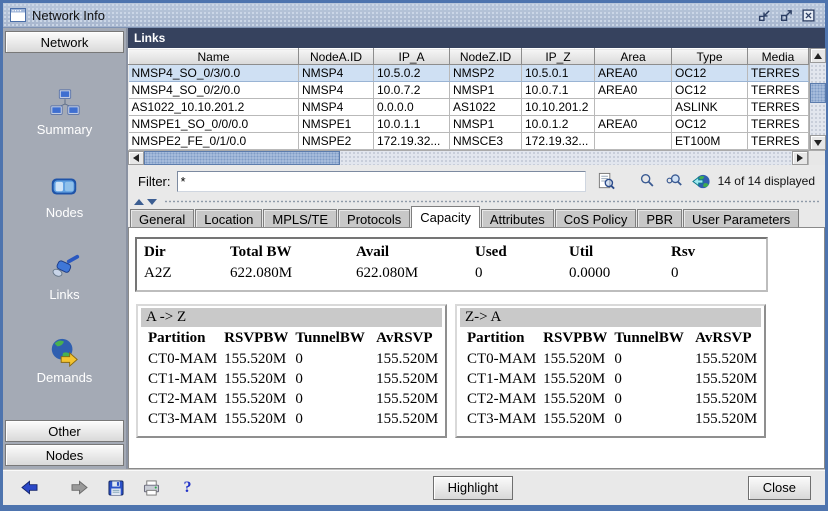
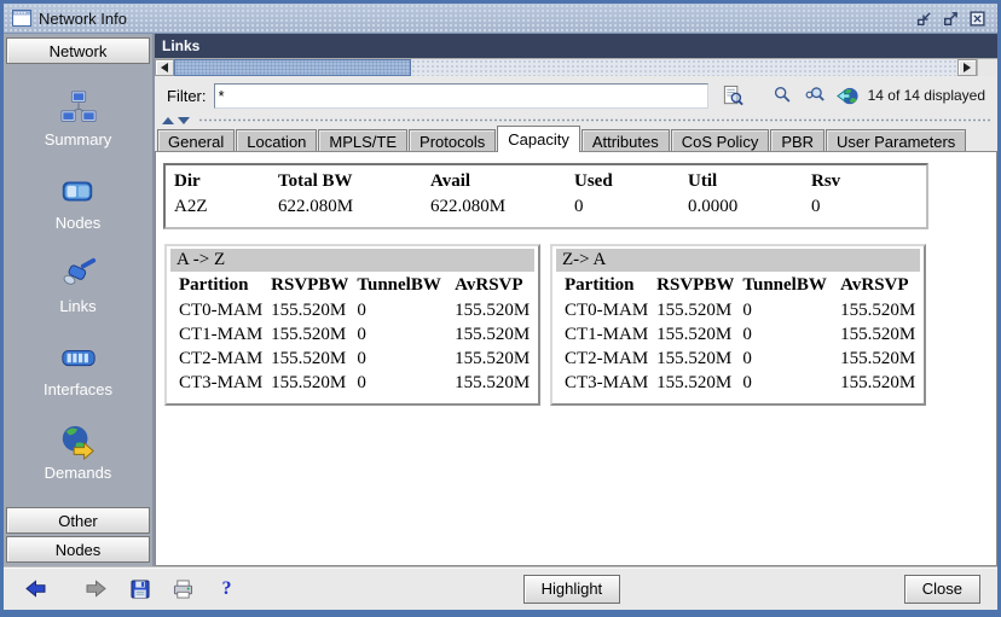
  Network Info
  Network
  Summary
  Nodes
  Links
+ Interfaces
  Demands
  Other
  Nodes
  Links
- Name	NodeA.ID	IP_A	NodeZ.ID	IP_Z	Area	Type	Media
- NMSP4_SO_0/3/0.0	NMSP4	10.5.0.2	NMSP2	10.5.0.1	AREA0	OC12	TERRES
- NMSP4_SO_0/2/0.0	NMSP4	10.0.7.2	NMSP1	10.0.7.1	AREA0	OC12	TERRES
- AS1022_10.10.201.2	NMSP4	0.0.0.0	AS1022	10.10.201.2		ASLINK	TERRES
- NMSPE1_SO_0/0/0.0	NMSPE1	10.0.1.1	NMSP1	10.0.1.2	AREA0	OC12	TERRES
- NMSPE2_FE_0/1/0.0	NMSPE2	172.19.32...	NMSCE3	172.19.32...		ET100M	TERRES
  Filter:
  *
  14 of 14 displayed
  General
  Location
  MPLS/TE
  Protocols
  Capacity
  Attributes
  CoS Policy
  PBR
  User Parameters
  Dir	Total BW	Avail	Used	Util	Rsv
  A2Z	622.080M	622.080M	0	0.0000	0
  A -> Z
  Partition	RSVPBW	TunnelBW	AvRSVP
  CT0-MAM	155.520M	0	155.520M
  CT1-MAM	155.520M	0	155.520M
  CT2-MAM	155.520M	0	155.520M
  CT3-MAM	155.520M	0	155.520M
  Z-> A
  Partition	RSVPBW	TunnelBW	AvRSVP
  CT0-MAM	155.520M	0	155.520M
  CT1-MAM	155.520M	0	155.520M
  CT2-MAM	155.520M	0	155.520M
  CT3-MAM	155.520M	0	155.520M
  ?
  Highlight
  Close
